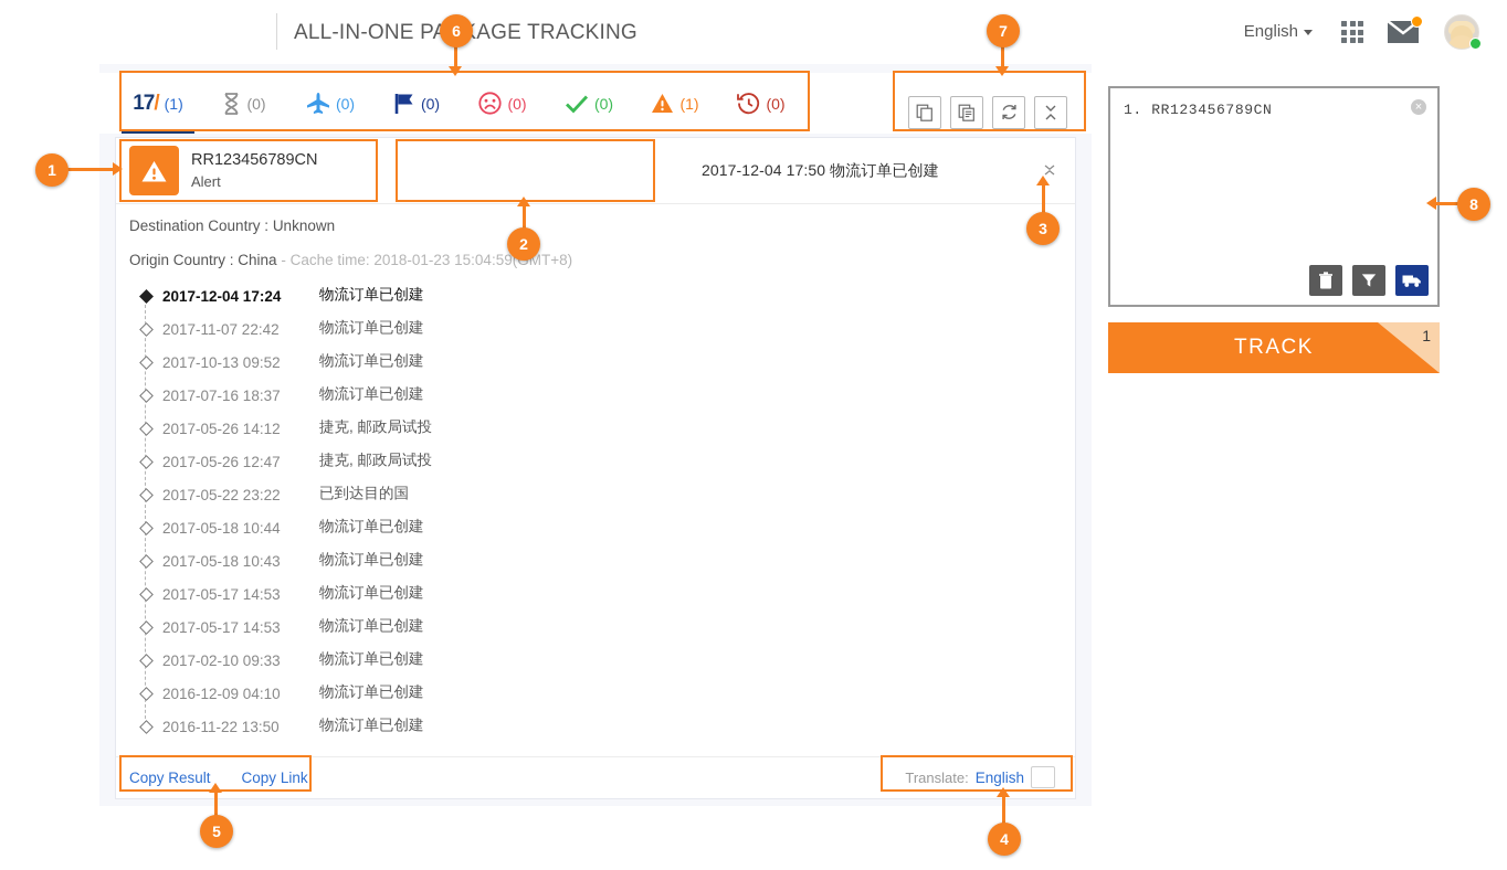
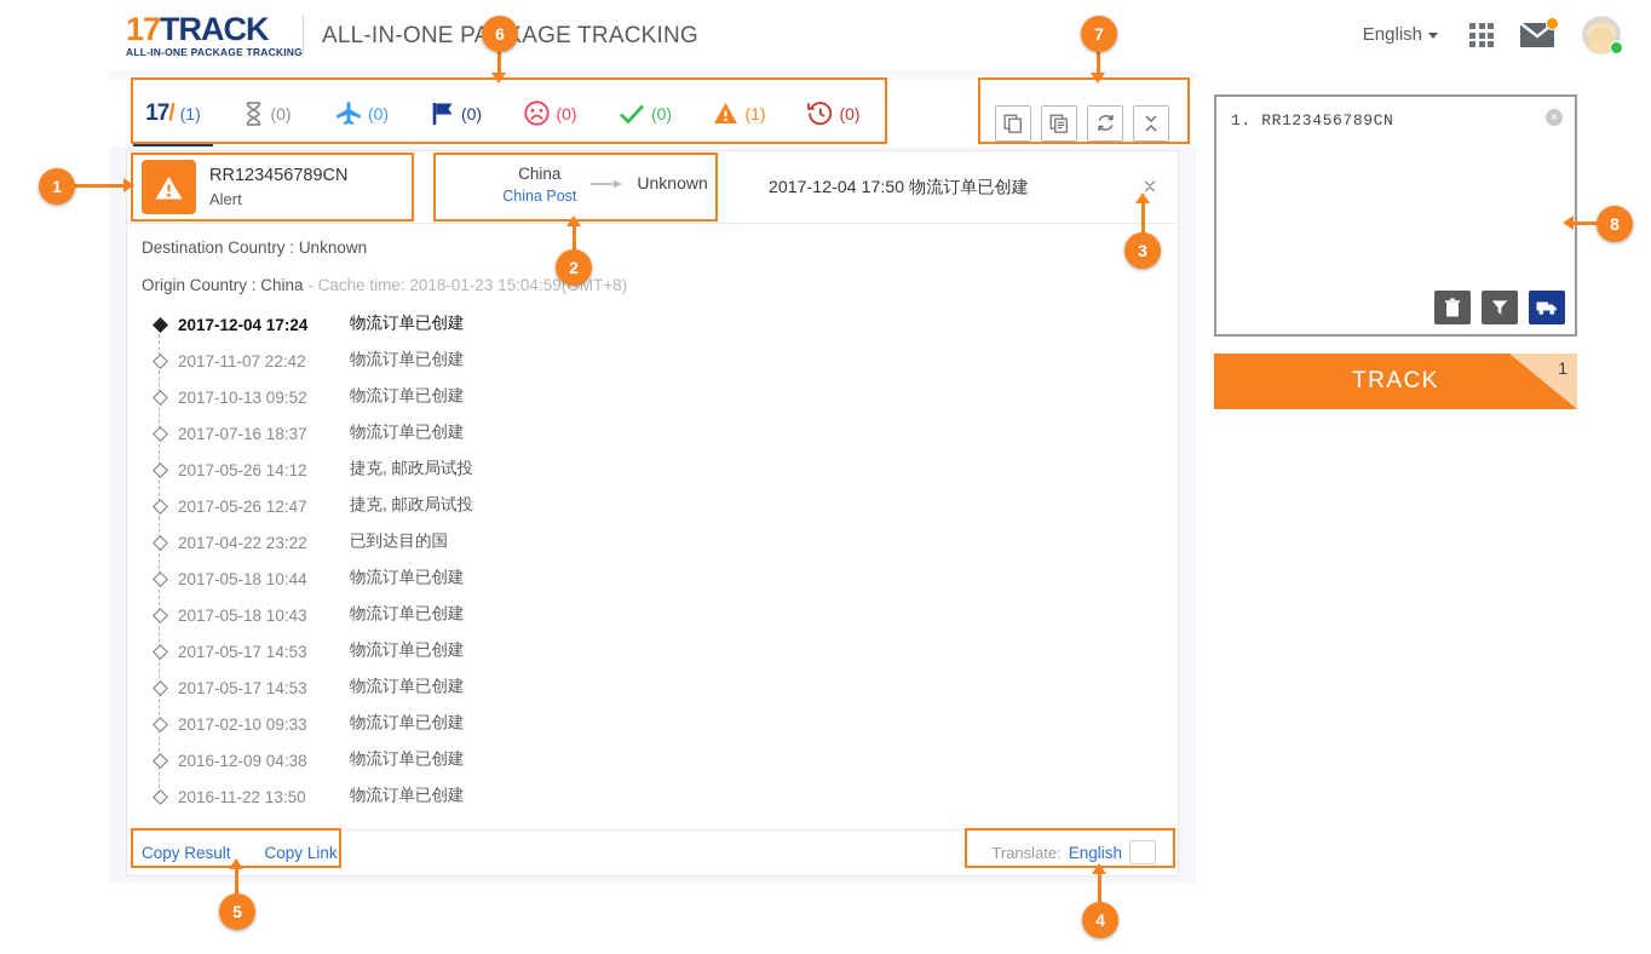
+ 17TRACK
+ ALL-IN-ONE PACKAGE TRACKING
  ALL-IN-ONE PAGE TRACKING
  English
  17
  /
  (1)
  (0)
  (0)
  (0)
  (0)
  (0)
  (1)
  (0)
  RR123456789CN
  Alert
+ China
+ China Post
+ Unknown
  2017-12-04 17:50 物流订单已创建
  Destination Country : Unknown
  Origin Country : China - Cache time: 2018-01-23 15:04:59(MT+8)
  2017-12-04 17:24
  物流订单已创建
  2017-11-07 22:42
  物流订单已创建
  2017-10-13 09:52
  物流订单已创建
  2017-07-16 18:37
  物流订单已创建
  2017-05-26 14:12
  捷克, 邮政局试投
  2017-05-26 12:47
  捷克, 邮政局试投
- 2017-05-22 23:22
+ 2017-04-22 23:22
  已到达目的国
  2017-05-18 10:44
  物流订单已创建
  2017-05-18 10:43
  物流订单已创建
  2017-05-17 14:53
  物流订单已创建
  2017-05-17 14:53
  物流订单已创建
  2017-02-10 09:33
  物流订单已创建
- 2016-12-09 04:10
+ 2016-12-09 04:38
  物流订单已创建
  2016-11-22 13:50
  物流订单已创建
  Copy Result
  Copy Link
  Translate:
  English
  1. RR123456789CN
  ×
  TRACK
  1
  1
  2
  3
  4
  5
  6
  7
  8
